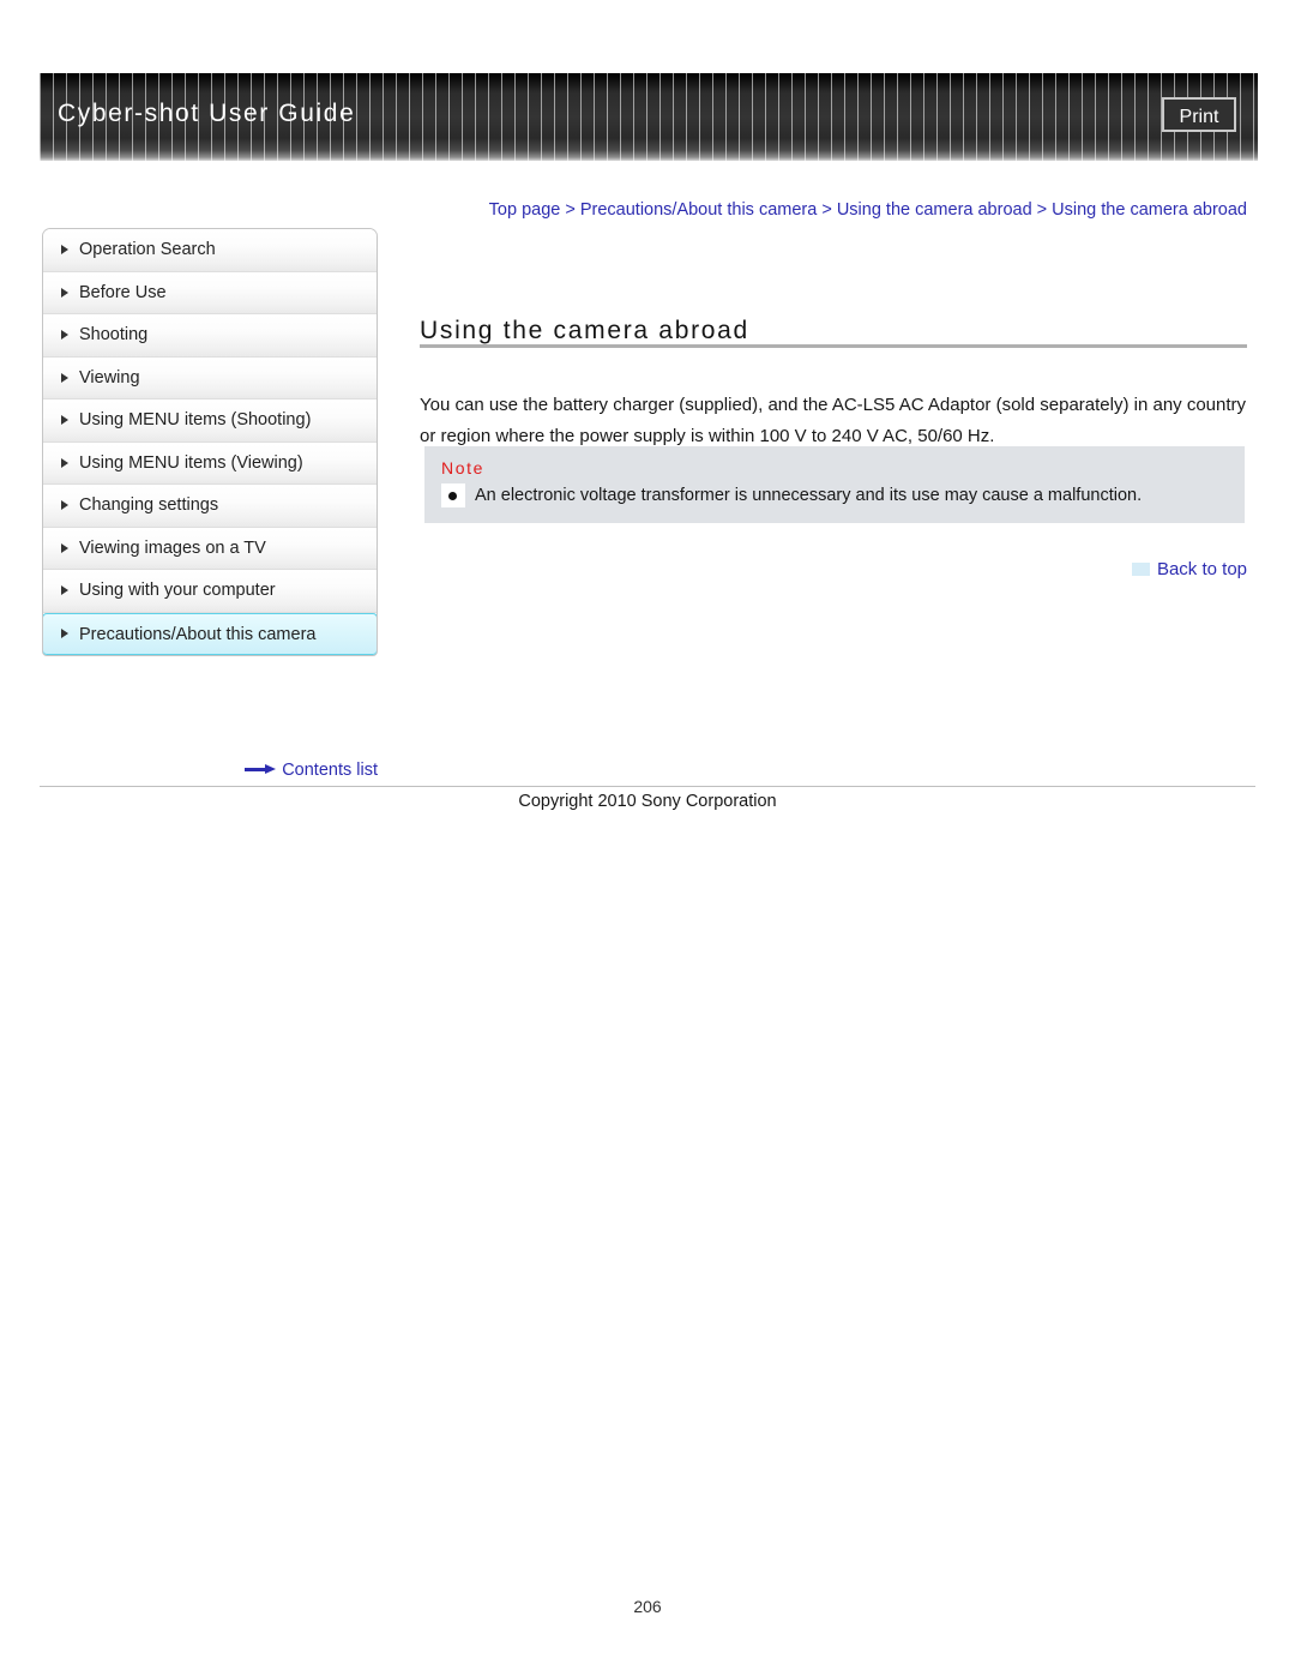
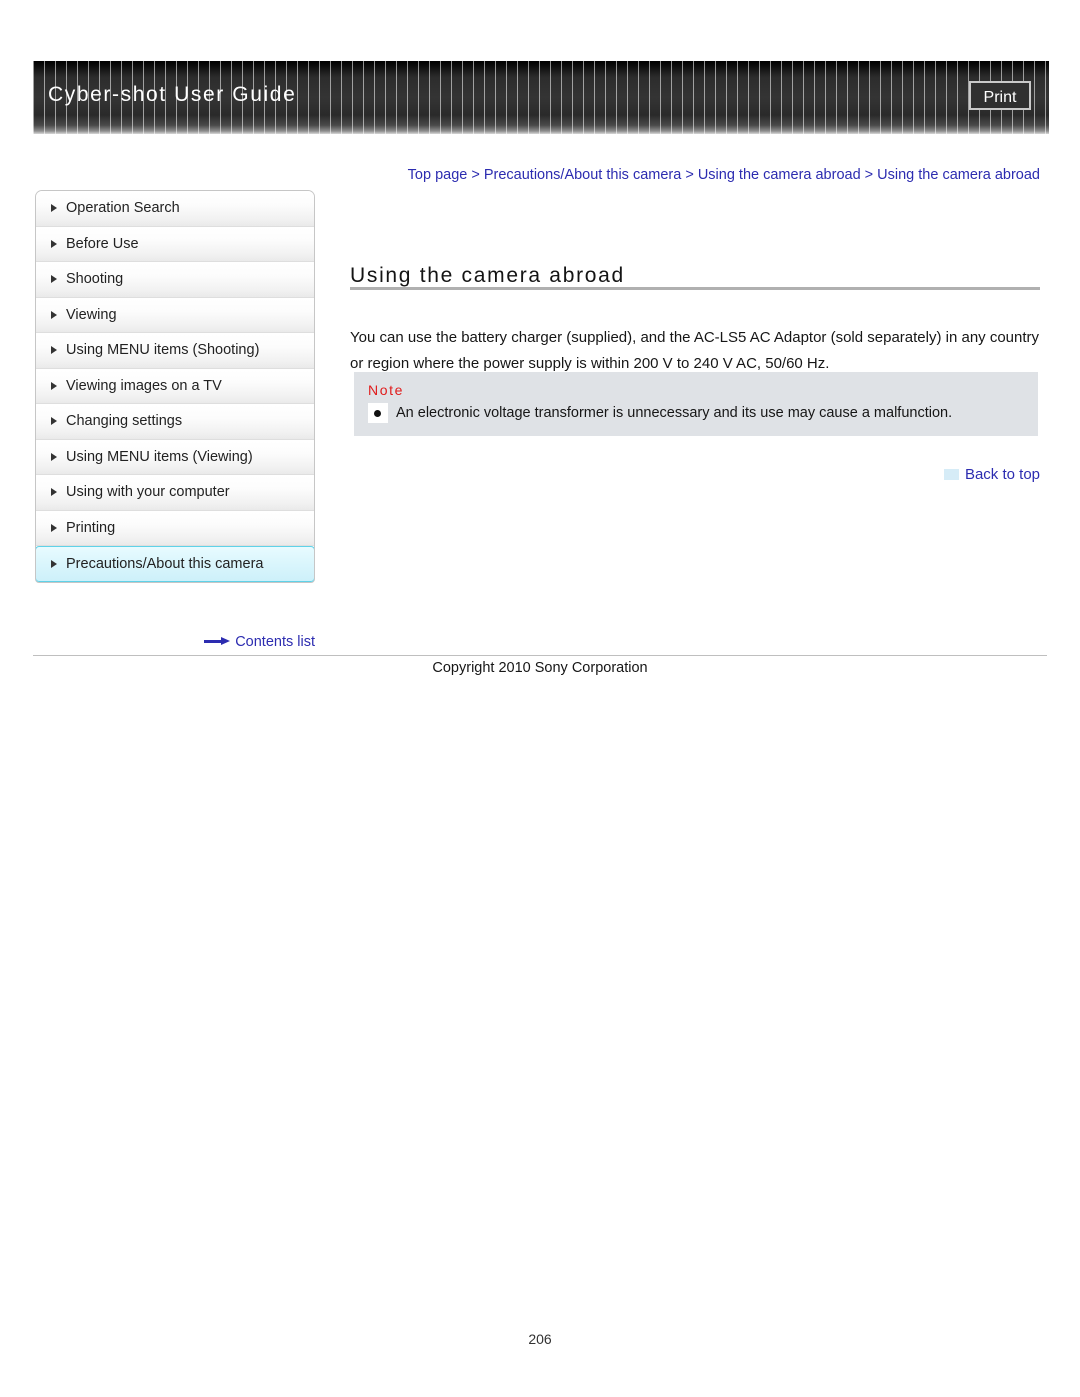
  Cyber-shot User Guide
  Print
  Top page > Precautions/About this camera > Using the camera abroad > Using the camera abroad
  Operation Search
  Before Use
  Shooting
  Viewing
  Using MENU items (Shooting)
- Using MENU items (Viewing)
+ Viewing images on a TV
  Changing settings
- Viewing images on a TV
+ Using MENU items (Viewing)
  Using with your computer
+ Printing
  Precautions/About this camera
  Contents list
  Using the camera abroad
- You can use the battery charger (supplied), and the AC-LS5 AC Adaptor (sold separately) in any country or region where the power supply is within 100 V to 240 V AC, 50/60 Hz.
+ You can use the battery charger (supplied), and the AC-LS5 AC Adaptor (sold separately) in any country or region where the power supply is within 200 V to 240 V AC, 50/60 Hz.
  Note
  An electronic voltage transformer is unnecessary and its use may cause a malfunction.
  Back to top
  Copyright 2010 Sony Corporation
  206
